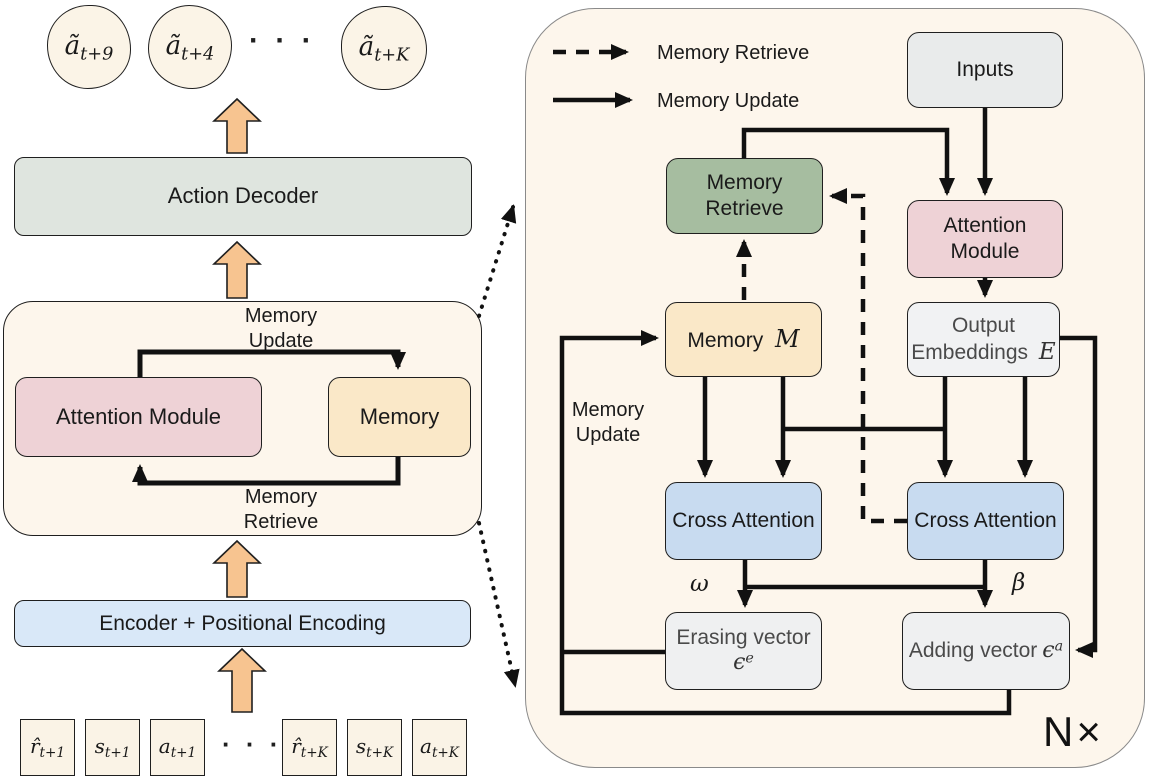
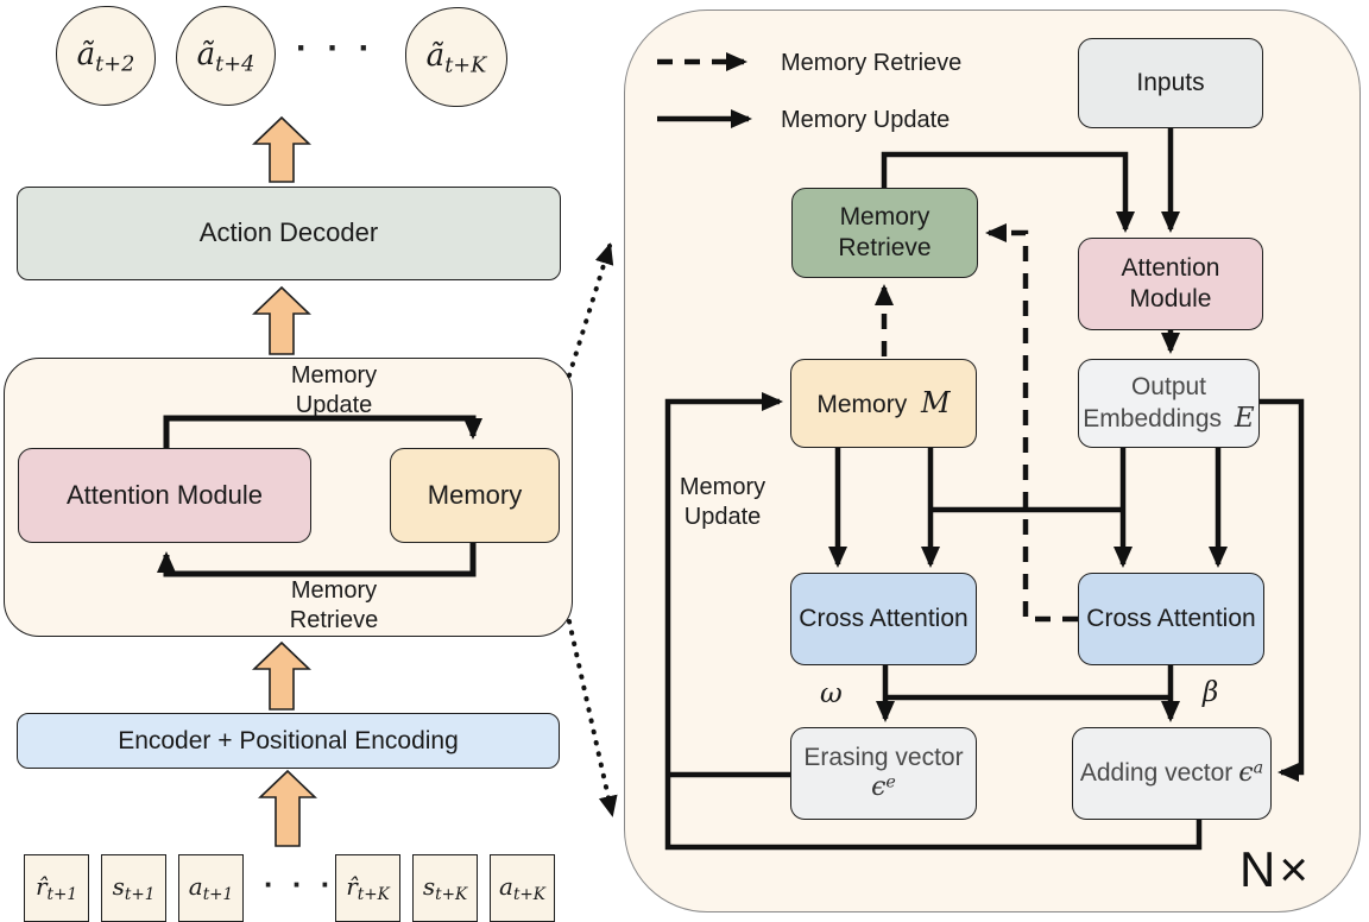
- ãt+9
+ ãt+2
  ãt+4
  · · ·
  ãt+K
  Action Decoder
  Memory
  Update
  Attention Module
  Memory
  Memory
  Retrieve
  Encoder + Positional Encoding
  r̂t+1
  st+1
  at+1
  · · ·
  r̂t+K
  st+K
  at+K
  Memory Retrieve
  Memory Update
  Inputs
  Memory
  Retrieve
  Attention
  Module
  Memory M
  Output
  Embeddings E
  Cross Attention
  Cross Attention
  Erasing vector
  ϵe
  Adding vector ϵa
  Memory
  Update
  ω
  β
  N×
